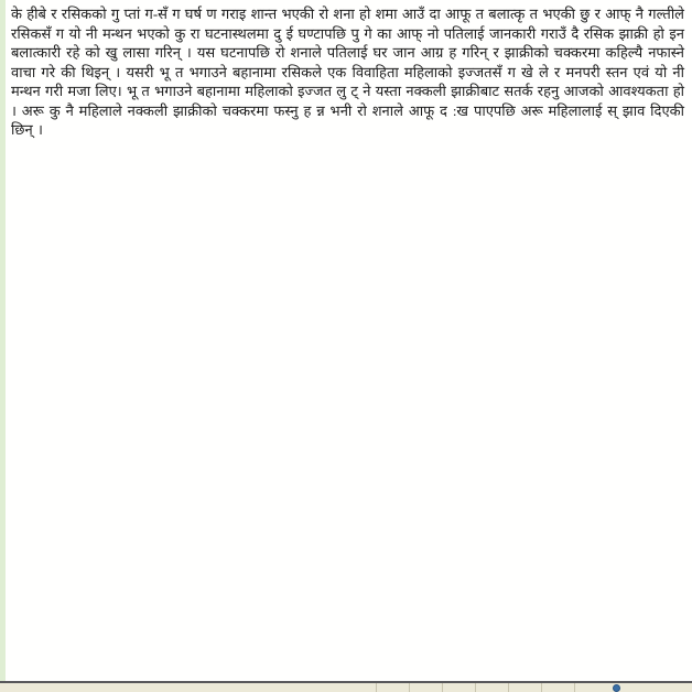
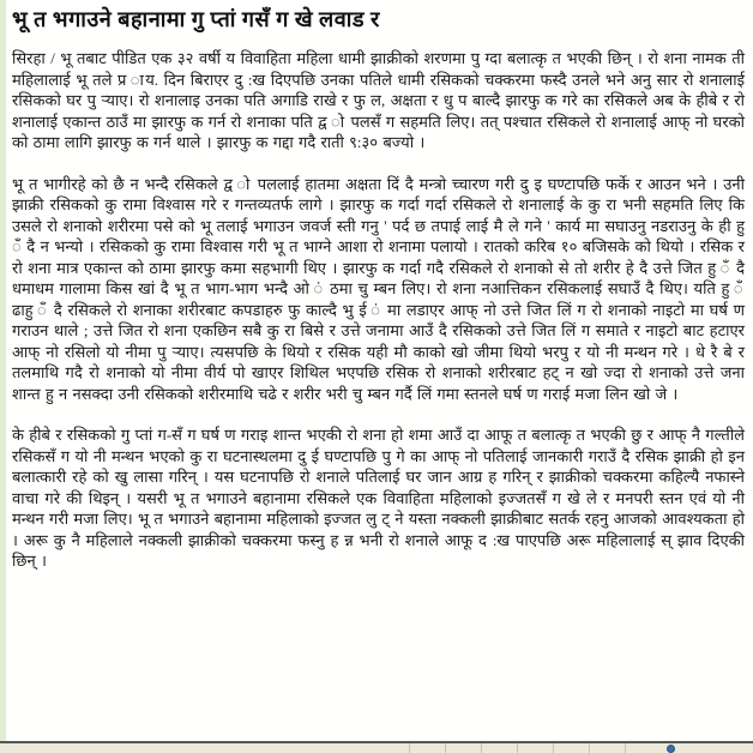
+ भू त भगाउने बहानामा गु प्तां गसँ ग खे लवाड र
+ सिरहा / भू तबाट पीडित एक ३२ वर्षी य विवाहिता महिला धामी झाक्रीको शरणमा पु ग्दा बलात्कृ त भएकी छिन् । रो शना नामक ती महिलालाई भू तले प्र ाय. दिन बिराएर दु :ख दिएपछि उनका पतिले धामी रसिकको चक्करमा फस्दै उनले भने अनु सार रो शनालाई रसिकको घर पु ऱ्याए। रो शनालाइ उनका पति अगाडि राखे र फु ल, अक्षता र धु प बाल्दै झारफु क गरे का रसिकले अब के हीबे र रो शनालाई एकान्त ठाउँ मा झारफु क गर्न रो शनाका पति द्व ो पलसँ ग सहमति लिए। तत् पश्चात रसिकले रो शनालाई आफ् नो घरको को ठामा लागि झारफु क गर्न थाले । झारफु क गद्दा गदै राती ९:३० बज्यो ।
+ भू त भागीरहे को छै न भन्दै रसिकले द्व ो पललाई हातमा अक्षता दिं दै मन्त्रो च्चारण गरी दु इ घण्टापछि फर्के र आउन भने । उनी झाक्री रसिकको कु रामा विश्वास गरे र गन्तव्यतर्फ लागे । झारफु क गर्दा गर्दा रसिकले रो शनालाई के कु रा भनी सहमति लिए कि उसले रो शनाको शरीरमा पसे को भू तलाई भगाउन जवर्ज स्ती गनु ' पर्द छ तपाई लाई मै ले गने ' कार्य मा सघाउनु नडराउनु के ही हु ँ दै न भन्यो । रसिकको कु रामा विश्वास गरी भू त भाग्ने आशा रो शनामा पलायो । रातको करिब १० बजिसके को थियो । रसिक र रो शना मात्र एकान्त को ठामा झारफु कमा सहभागी थिए । झारफु क गर्दा गदै रसिकले रो शनाको से तो शरीर हे दै उत्ते जित हु ँ दै धमाधम गालामा किस खां दै भू त भाग-भाग भन्दै ओ ं ठमा चु म्बन लिए। रो शना नआत्तिकन रसिकलाई सघाउँ दै थिए। यति हु ँ ढाहु ँ दै रसिकले रो शनाका शरीरबाट कपडाहरु फु काल्दै भु ई ं मा लडाएर आफ् नो उत्ते जित लिं ग रो शनाको नाइटो मा घर्ष ण गराउन थाले ; उत्ते जित रो शना एकछिन सबै कु रा बिसे र उत्ते जनामा आउँ दै रसिकको उत्ते जित लिं ग समाते र नाइटो बाट हटाएर आफ् नो रसिलो यो नीमा पु ऱ्याए। त्यसपछि के थियो र रसिक यही मौ काको खो जीमा थियो भरपु र यो नी मन्थन गरे । धे रै बे र तलमाथि गदै रो शनाको यो नीमा वीर्य पो खाएर शिथिल भएपछि रसिक रो शनाको शरीरबाट हट् न खो ज्दा रो शनाको उत्ते जना शान्त हु न नसक्दा उनी रसिकको शरीरमाथि चढे र शरीर भरी चु म्बन गर्दै लिं गमा स्तनले घर्ष ण गराई मजा लिन खो जे ।
  के हीबे र रसिकको गु प्तां ग-सँ ग घर्ष ण गराइ शान्त भएकी रो शना हो शमा आउँ दा आफू त बलात्कृ त भएकी छु र आफ् नै गल्तीले रसिकसँ ग यो नी मन्थन भएको कु रा घटनास्थलमा दु ई घण्टापछि पु गे का आफ् नो पतिलाई जानकारी गराउँ दै रसिक झाक्री हो इन बलात्कारी रहे को खु लासा गरिन् । यस घटनापछि रो शनाले पतिलाई घर जान आग्र ह गरिन् र झाक्रीको चक्करमा कहिल्यै नफास्ने वाचा गरे की थिइन् । यसरी भू त भगाउने बहानामा रसिकले एक विवाहिता महिलाको इज्जतसँ ग खे ले र मनपरी स्तन एवं यो नी मन्थन गरी मजा लिए। भू त भगाउने बहानामा महिलाको इज्जत लु ट् ने यस्ता नक्कली झाक्रीबाट सतर्क रहनु आजको आवश्यकता हो । अरू कु नै महिलाले नक्कली झाक्रीको चक्करमा फस्नु ह न्न भनी रो शनाले आफू द :ख पाएपछि अरू महिलालाई स् झाव दिएकी छिन् ।
